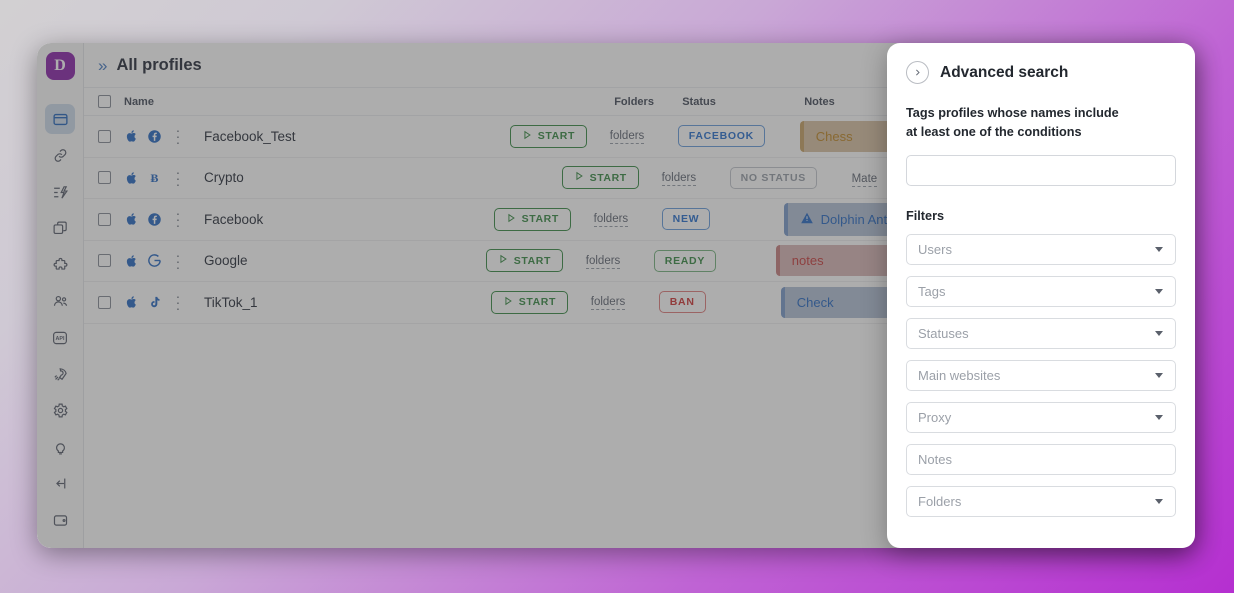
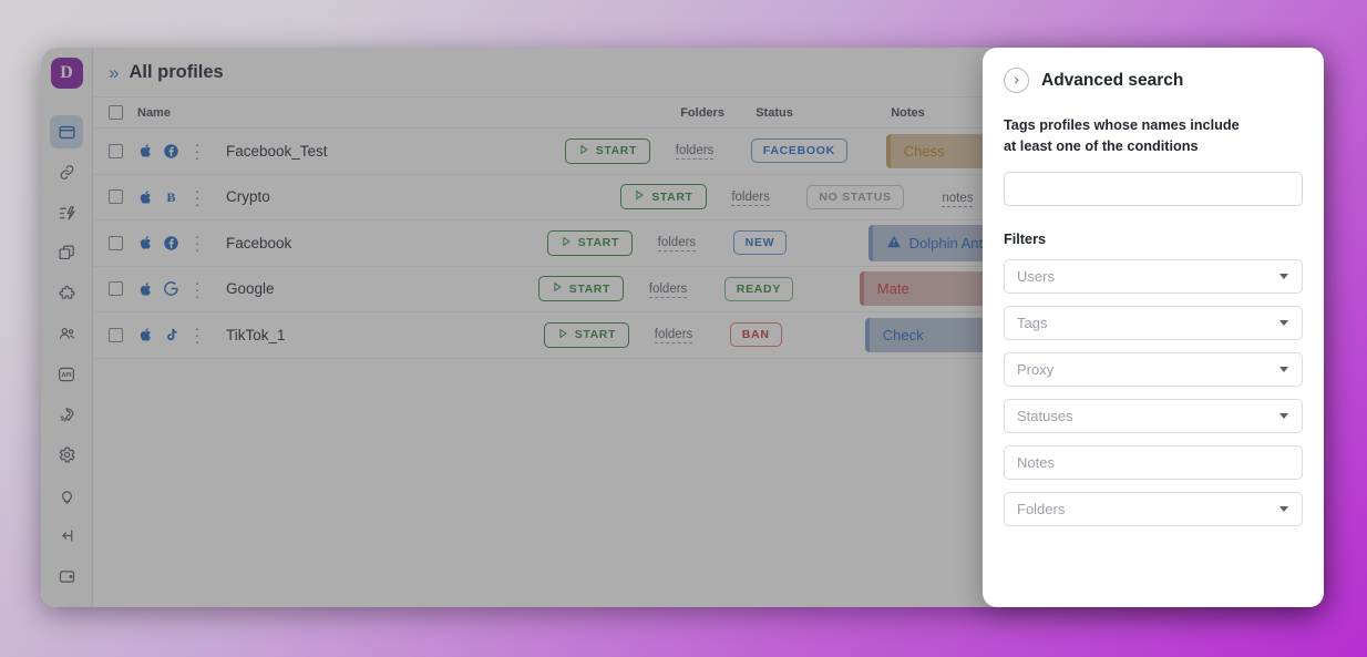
  D
  »
  All profiles
  Name
  Folders
  Status
  Notes
  ·
  ·
  ·
  Facebook_Test
  START
  folders
  FACEBOOK
  Chess
  Ƀ
  ·
  ·
  ·
  Crypto
  START
  folders
  NO STATUS
- Mate
+ notes
  ·
  ·
  ·
  Facebook
  START
  folders
  NEW
  Dolphin Ant
  ·
  ·
  ·
  Google
  START
  folders
  READY
- notes
+ Mate
  ·
  ·
  ·
  TikTok_1
  START
  folders
  BAN
  Check
  Advanced search
  Tags profiles whose names include
  at least one of the conditions
  Filters
  Users
  Tags
- Statuses
+ Proxy
- Main websites
- Proxy
+ Statuses
  Notes
  Folders
